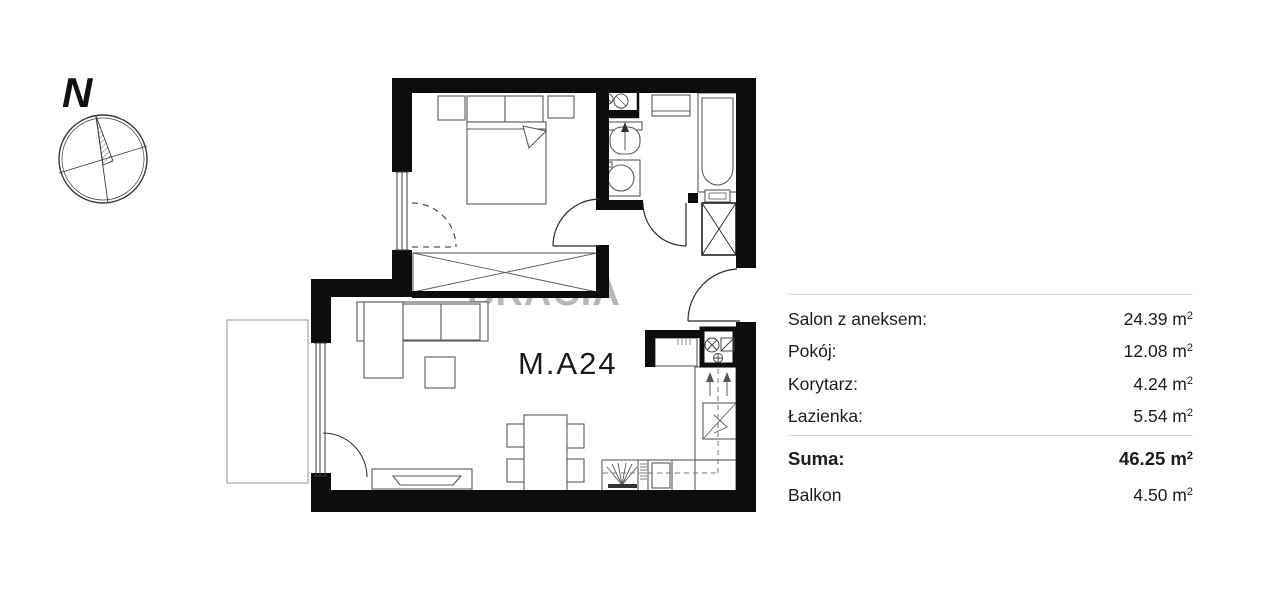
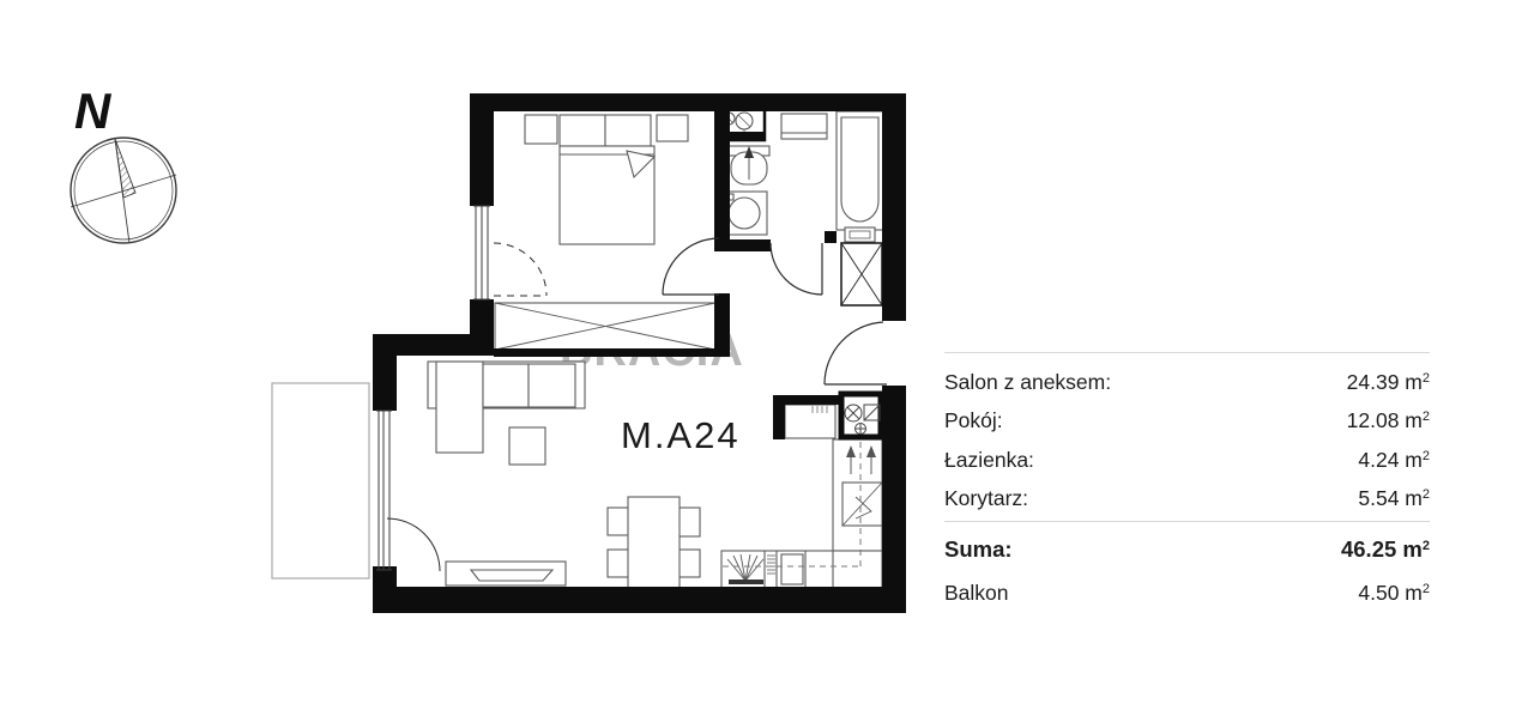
  N
  M.A24
  Salon z aneksem:
  24.39 m2
  Pokój:
  12.08 m2
- Korytarz:
+ Łazienka:
  4.24 m2
- Łazienka:
+ Korytarz:
  5.54 m2
  Suma:
  46.25 m2
  Balkon
  4.50 m2
